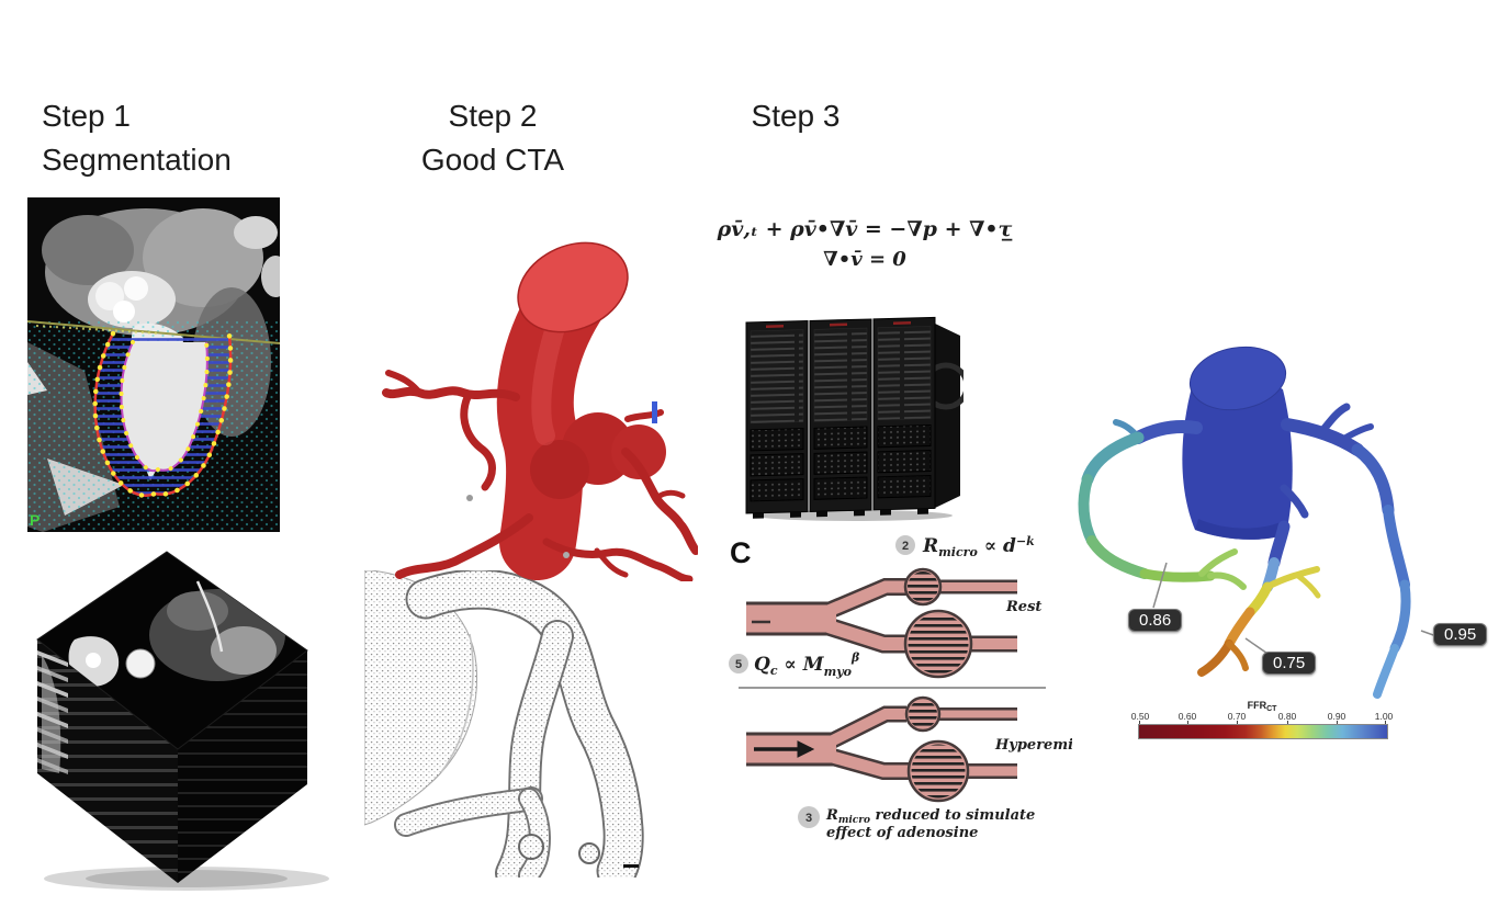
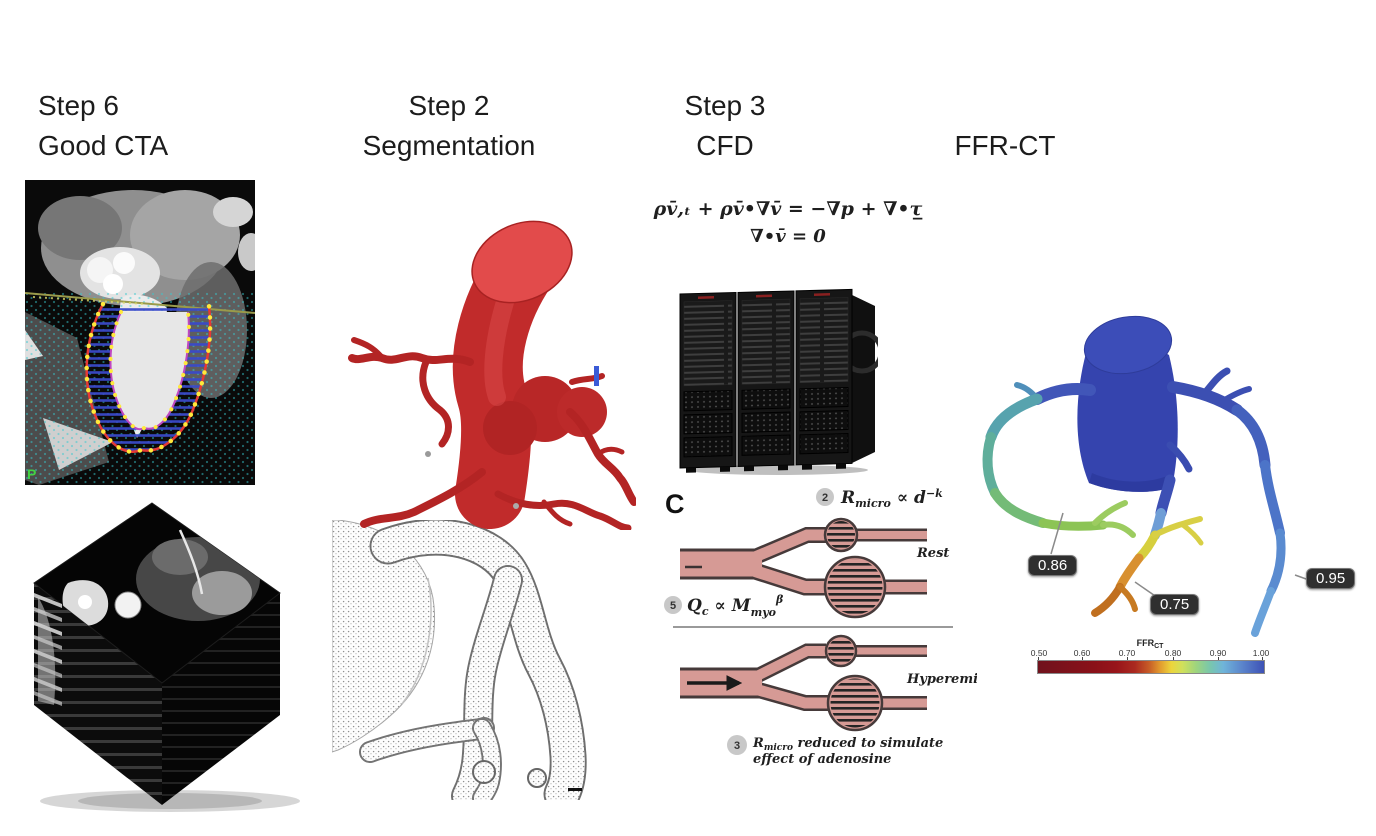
- Step 1
+ Step 6
- Segmentation
+ Good CTA
  Step 2
- Good CTA
+ Segmentation
  Step 3
+ CFD
+ FFR-CT
  P
  ρv̄,ₜ + ρv̄•∇v̄ = −∇p + ∇•τ̲
  ∇•v̄ = 0
  C
  2
  Rmicro ∝ d−k
  Rest
  5
  Qc ∝ Mmyo β
  Hyperemi
  3
  Rmicro reduced to simulate
  effect of adenosine
  0.86
  0.75
  0.95
  0.50
  0.60
  0.70
  0.80
  0.90
  1.00
